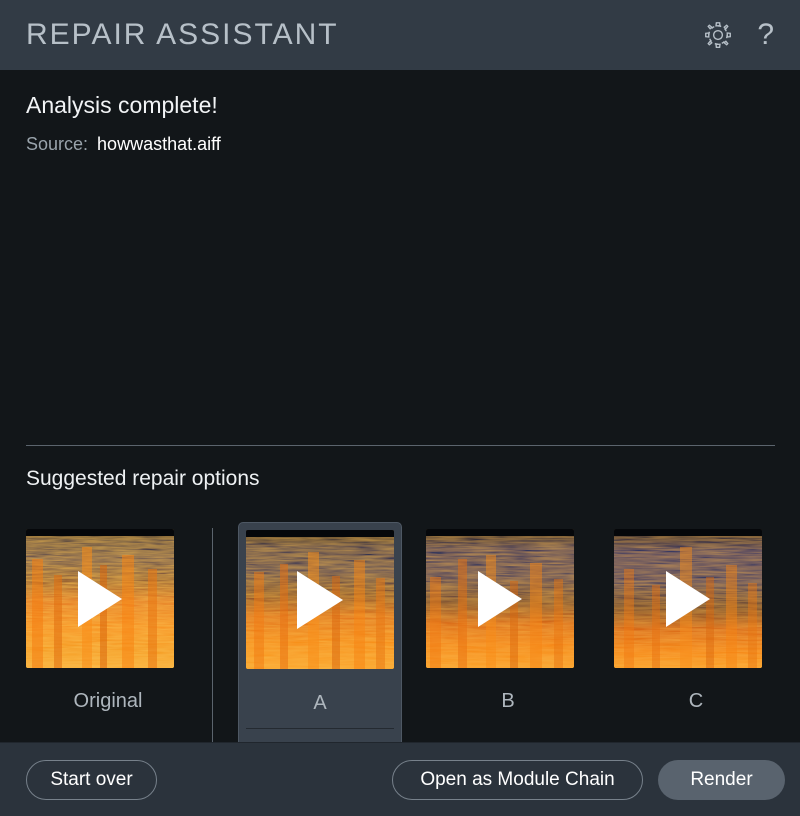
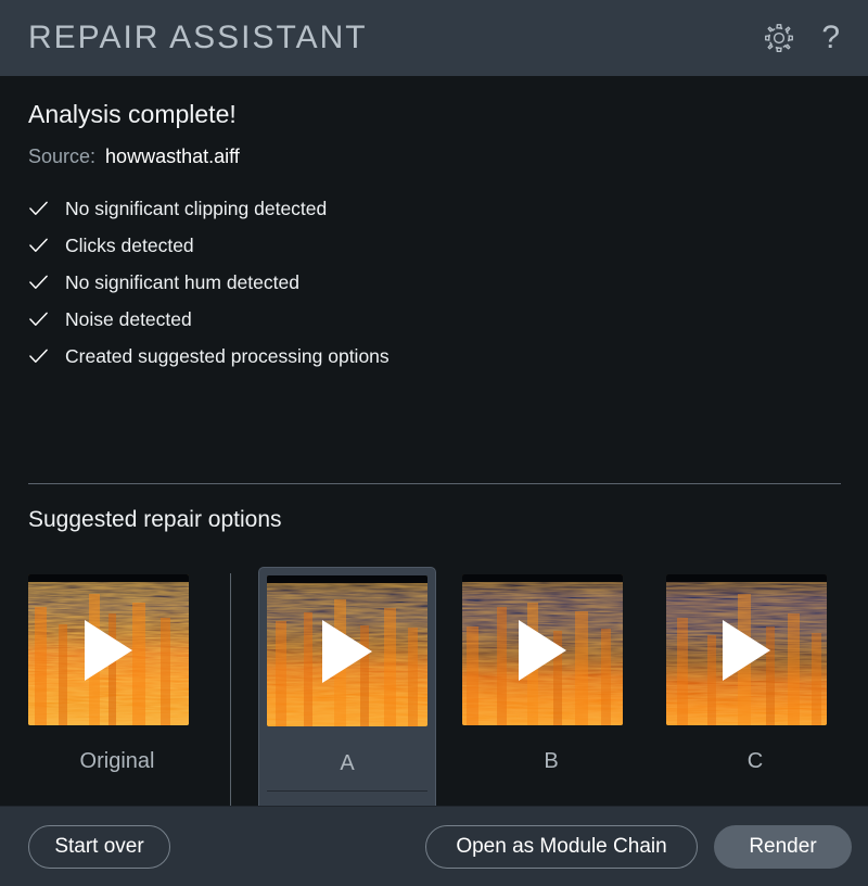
  REPAIR ASSISTANT
  ?
  Analysis complete!
  Source:
  howwasthat.aiff
+ No significant clipping detected
+ Clicks detected
+ No significant hum detected
+ Noise detected
+ Created suggested processing options
  Suggested repair options
  Original
  A
  B
  C
  Start over
  Open as Module Chain
  Render
